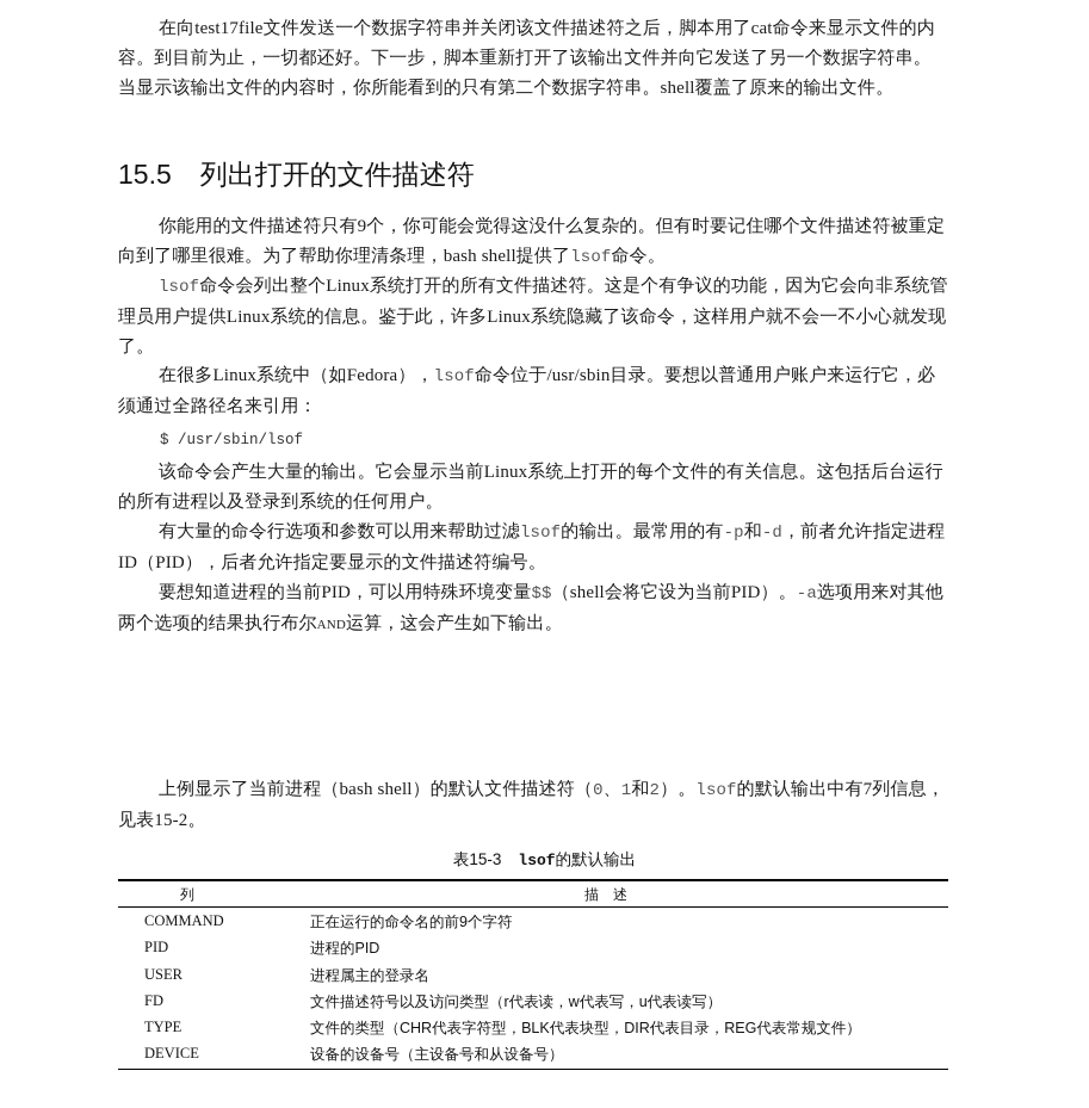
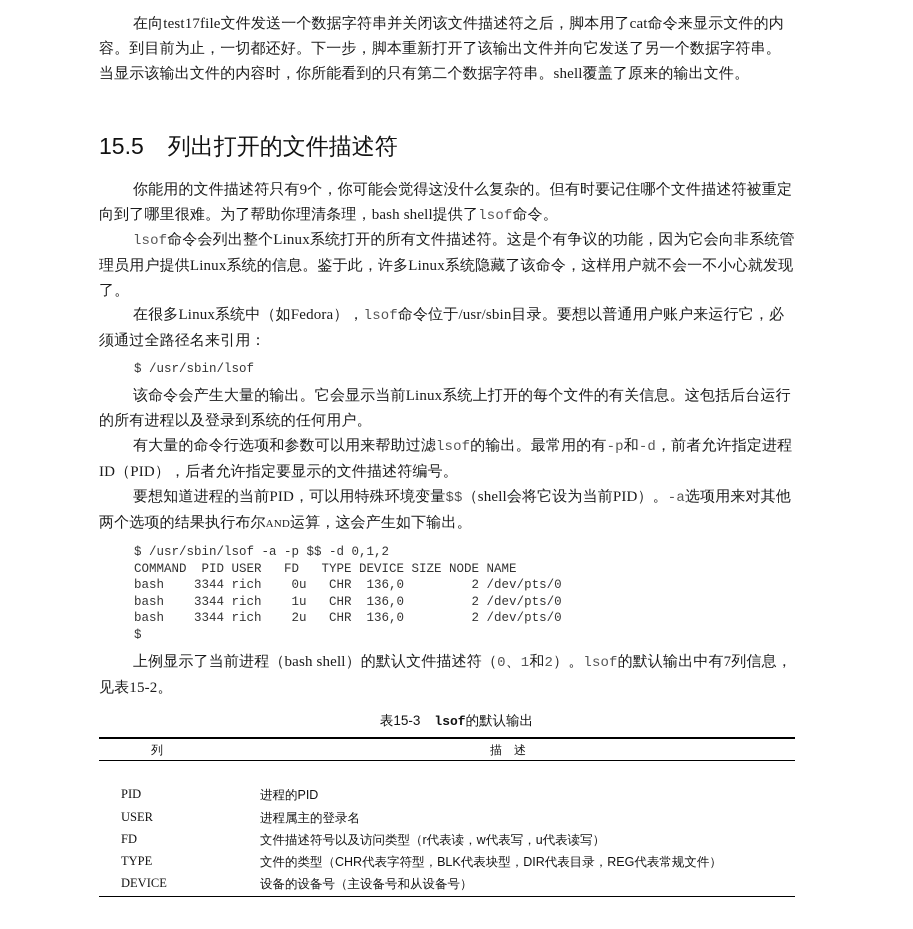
  在向test17file文件发送一个数据字符串并关闭该文件描述符之后，脚本用了cat命令来显示文件的内容。到目前为止，一切都还好。下一步，脚本重新打开了该输出文件并向它发送了另一个数据字符串。当显示该输出文件的内容时，你所能看到的只有第二个数据字符串。shell覆盖了原来的输出文件。
  15.5 列出打开的文件描述符
  你能用的文件描述符只有9个，你可能会觉得这没什么复杂的。但有时要记住哪个文件描述符被重定向到了哪里很难。为了帮助你理清条理，bash shell提供了lsof命令。
  lsof命令会列出整个Linux系统打开的所有文件描述符。这是个有争议的功能，因为它会向非系统管理员用户提供Linux系统的信息。鉴于此，许多Linux系统隐藏了该命令，这样用户就不会一不小心就发现了。
  在很多Linux系统中（如Fedora），lsof命令位于/usr/sbin目录。要想以普通用户账户来运行它，必须通过全路径名来引用：
  $ /usr/sbin/lsof
  该命令会产生大量的输出。它会显示当前Linux系统上打开的每个文件的有关信息。这包括后台运行的所有进程以及登录到系统的任何用户。
  有大量的命令行选项和参数可以用来帮助过滤lsof的输出。最常用的有-p和-d，前者允许指定进程ID（PID），后者允许指定要显示的文件描述符编号。
  要想知道进程的当前PID，可以用特殊环境变量$$（shell会将它设为当前PID）。-a选项用来对其他两个选项的结果执行布尔AND运算，这会产生如下输出。
+ $ /usr/sbin/lsof -a -p $$ -d 0,1,2
+ COMMAND PID USER FD TYPE DEVICE SIZE NODE NAME
+ bash 3344 rich 0u CHR 136,0 2 /dev/pts/0
+ bash 3344 rich 1u CHR 136,0 2 /dev/pts/0
+ bash 3344 rich 2u CHR 136,0 2 /dev/pts/0
+ $
  上例显示了当前进程（bash shell）的默认文件描述符（0、1和2）。lsof的默认输出中有7列信息，见表15-2。
  表15-3 lsof的默认输出
  列
  描述
- COMMAND
- 正在运行的命令名的前9个字符
  PID
  进程的PID
  USER
  进程属主的登录名
  FD
  文件描述符号以及访问类型（r代表读，w代表写，u代表读写）
  TYPE
  文件的类型（CHR代表字符型，BLK代表块型，DIR代表目录，REG代表常规文件）
  DEVICE
  设备的设备号（主设备号和从设备号）
